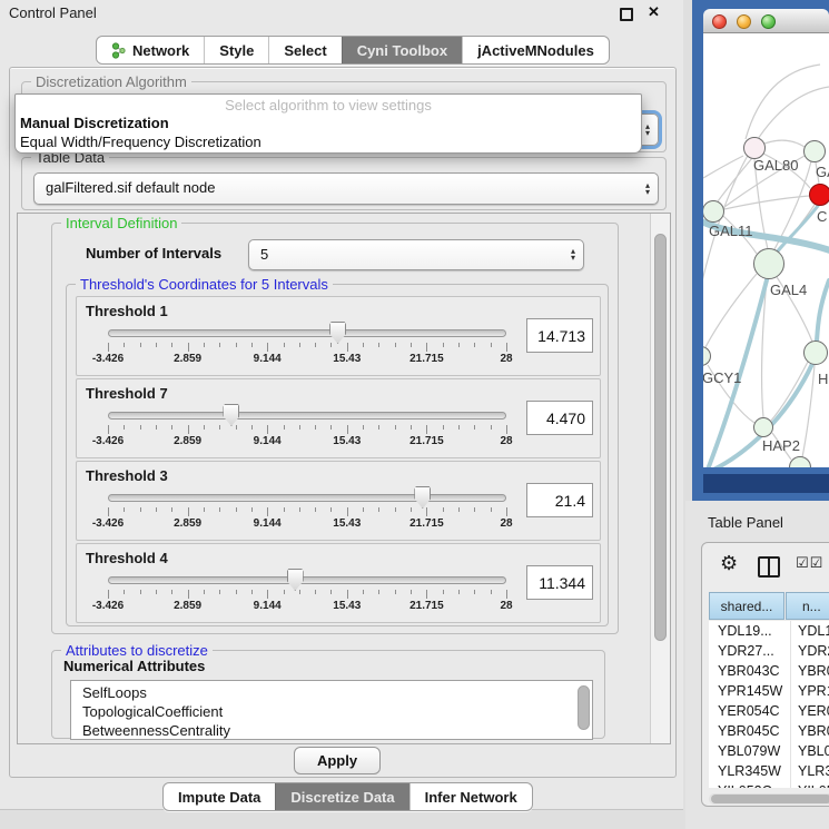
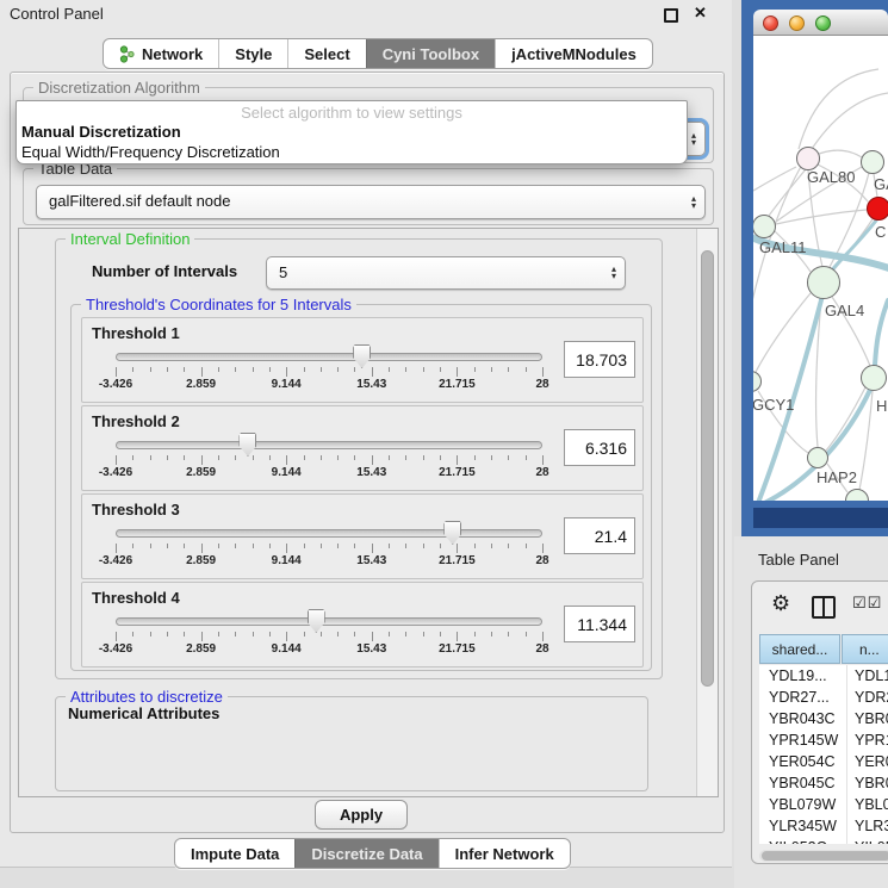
  Control Panel
  ✕
  Network
  Style
  Select
  Cyni Toolbox
  jActiveMNodules
  Discretization Algorithm
  ▴
  ▾
  Table Data
  galFiltered.sif default node
  ▴
  ▾
  Interval Definition
  Number of Intervals
  5
  ▴
  ▾
  Threshold's Coordinates for 5 Intervals
  Threshold 1
  -3.426
  2.859
  9.144
  15.43
  21.715
  28
- 14.713
+ 18.703
- Threshold 7
+ Threshold 2
  -3.426
  2.859
  9.144
  15.43
  21.715
  28
- 4.470
+ 6.316
  Threshold 3
  -3.426
  2.859
  9.144
  15.43
  21.715
  28
  21.4
  Threshold 4
  -3.426
  2.859
  9.144
  15.43
  21.715
  28
  11.344
  Attributes to discretize
  Numerical Attributes
- SelfLoops
- TopologicalCoefficient
- BetweennessCentrality
  Apply
  Impute Data
  Discretize Data
  Infer Network
  Select algorithm to view settings
  Manual Discretization
  Equal Width/Frequency Discretization
  GAL80
  C
  GAL11
  GAL4
  GCY1
  H
  HAP2
  Table Panel
  ⚙
  ☑☑
  shared...
  n...
  YDL19...
  YDR27...
  YBR043C
  YPR145W
  YER054C
  YBR045C
  YBL079W
  YLR345W
